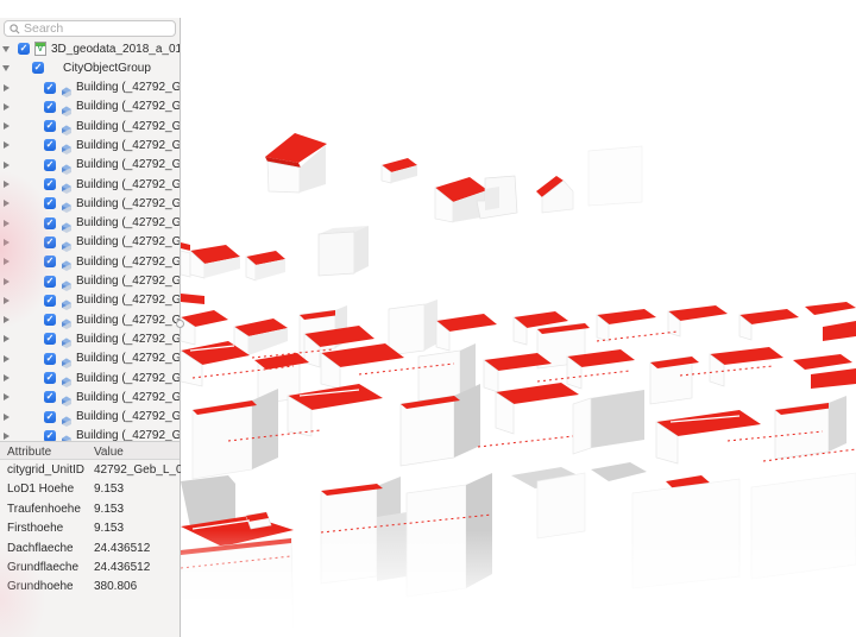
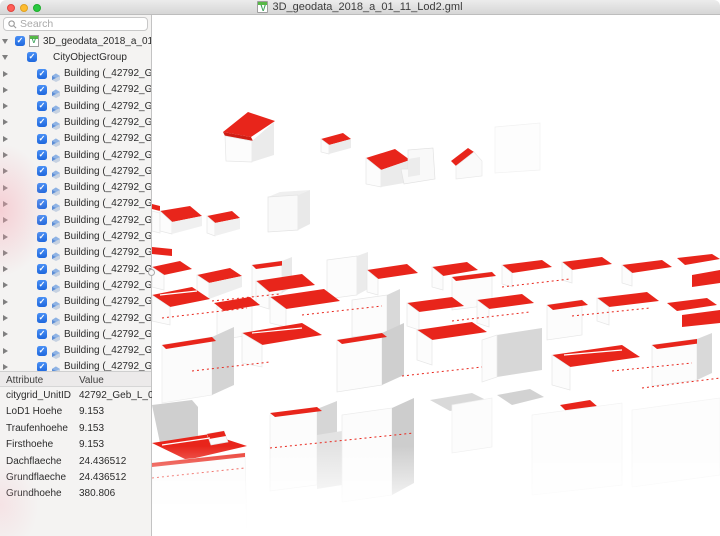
+ V
+ 3D_geodata_2018_a_01_11_Lod2.gml
